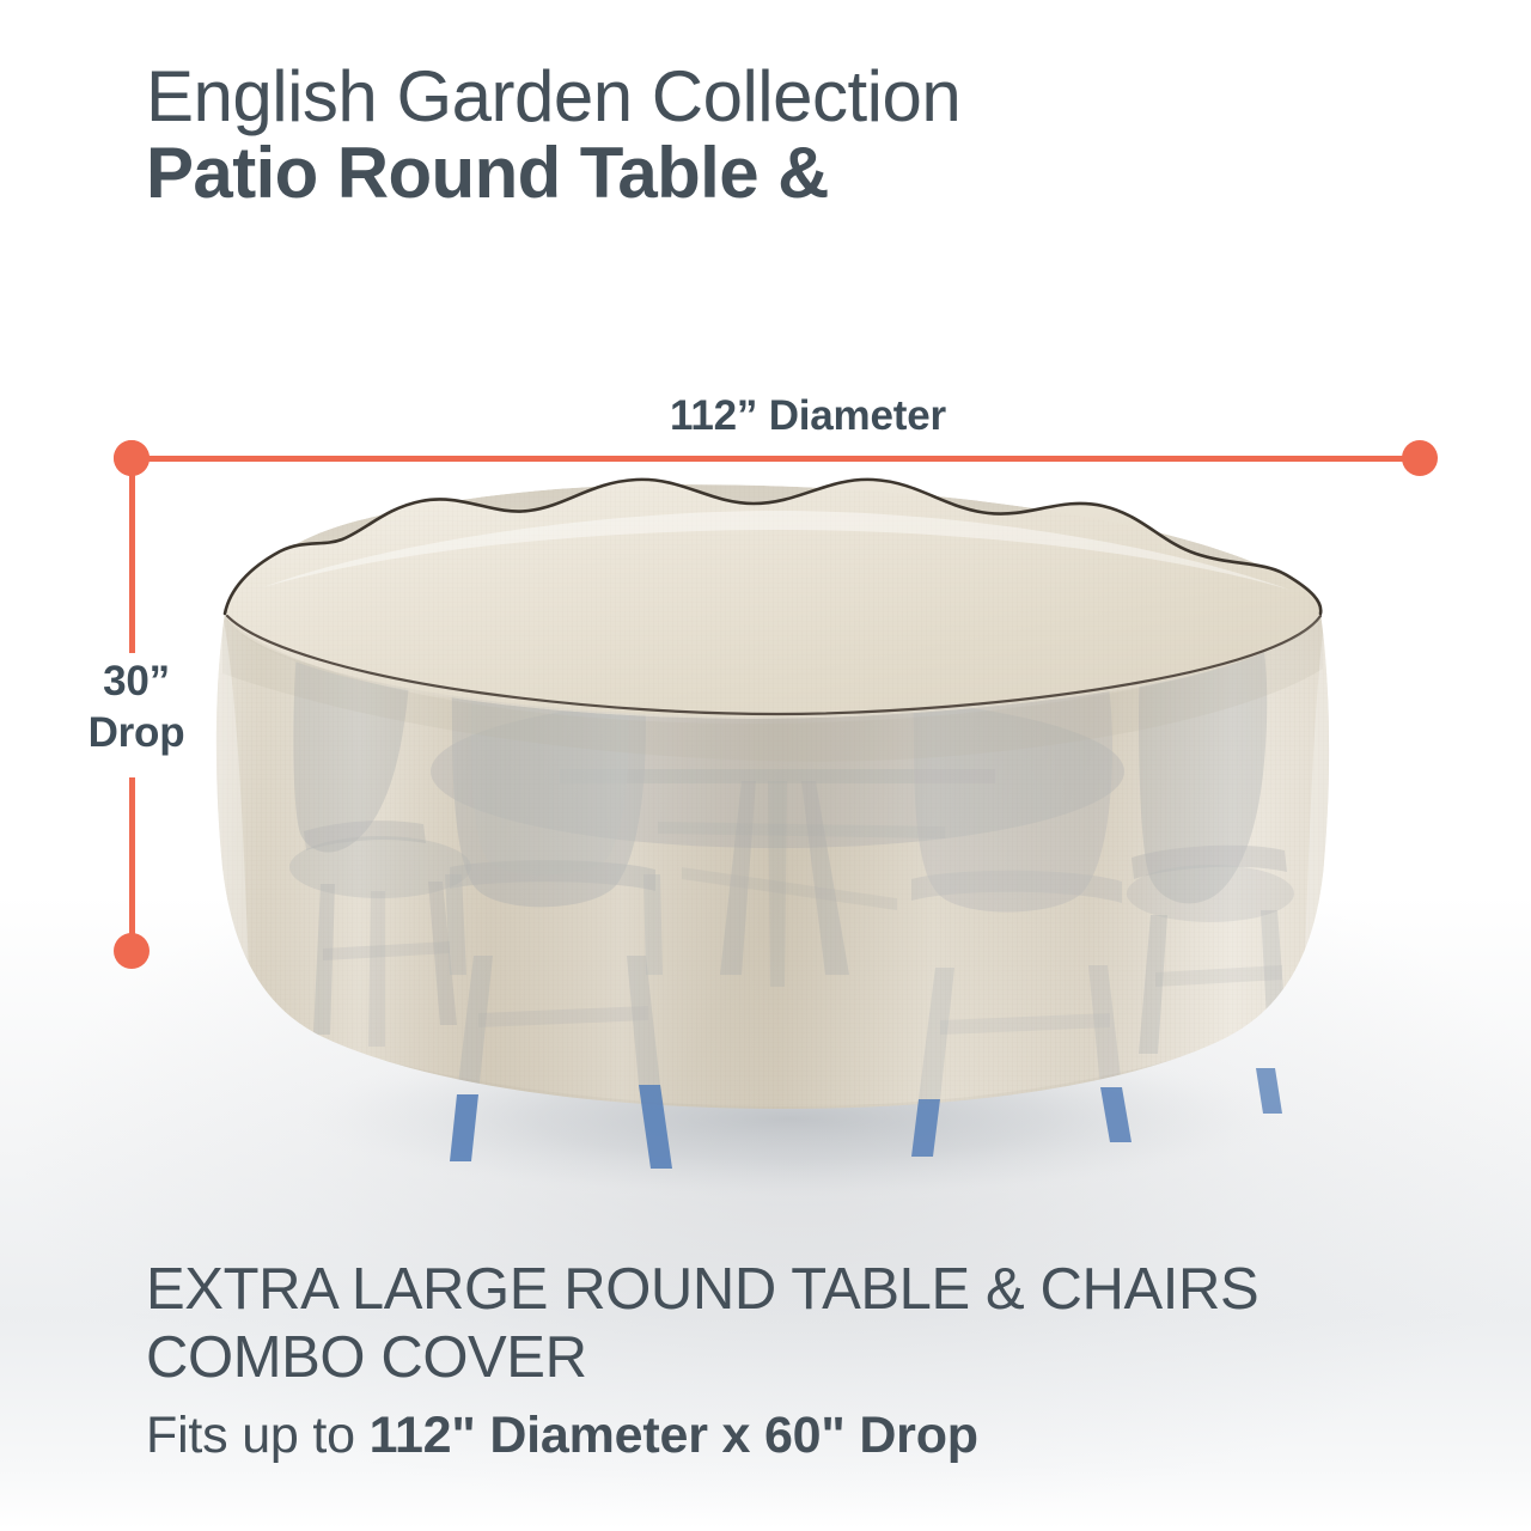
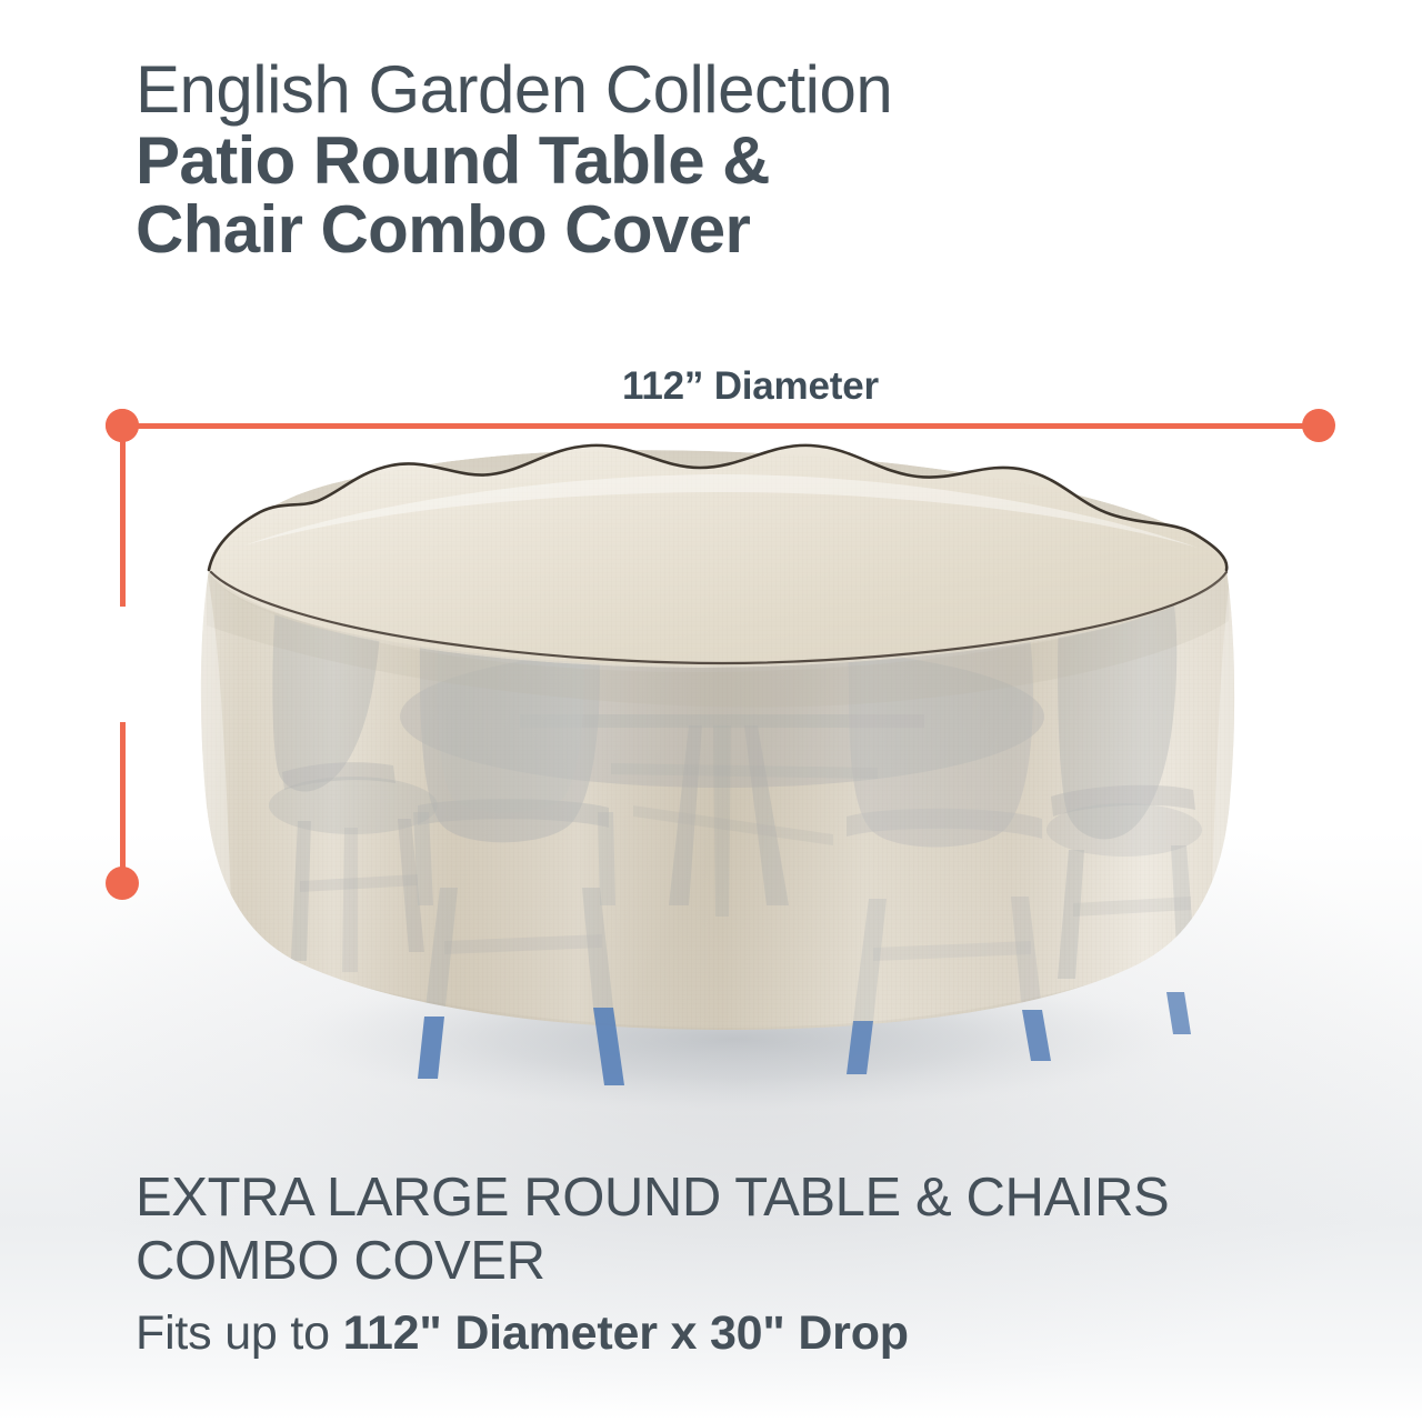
  English Garden Collection
  Patio Round Table &
+ Chair Combo Cover
  112” Diameter
- 30”
- Drop
  EXTRA LARGE ROUND TABLE & CHAIRS
  COMBO COVER
- Fits up to 112" Diameter x 60" Drop
+ Fits up to 112" Diameter x 30" Drop
